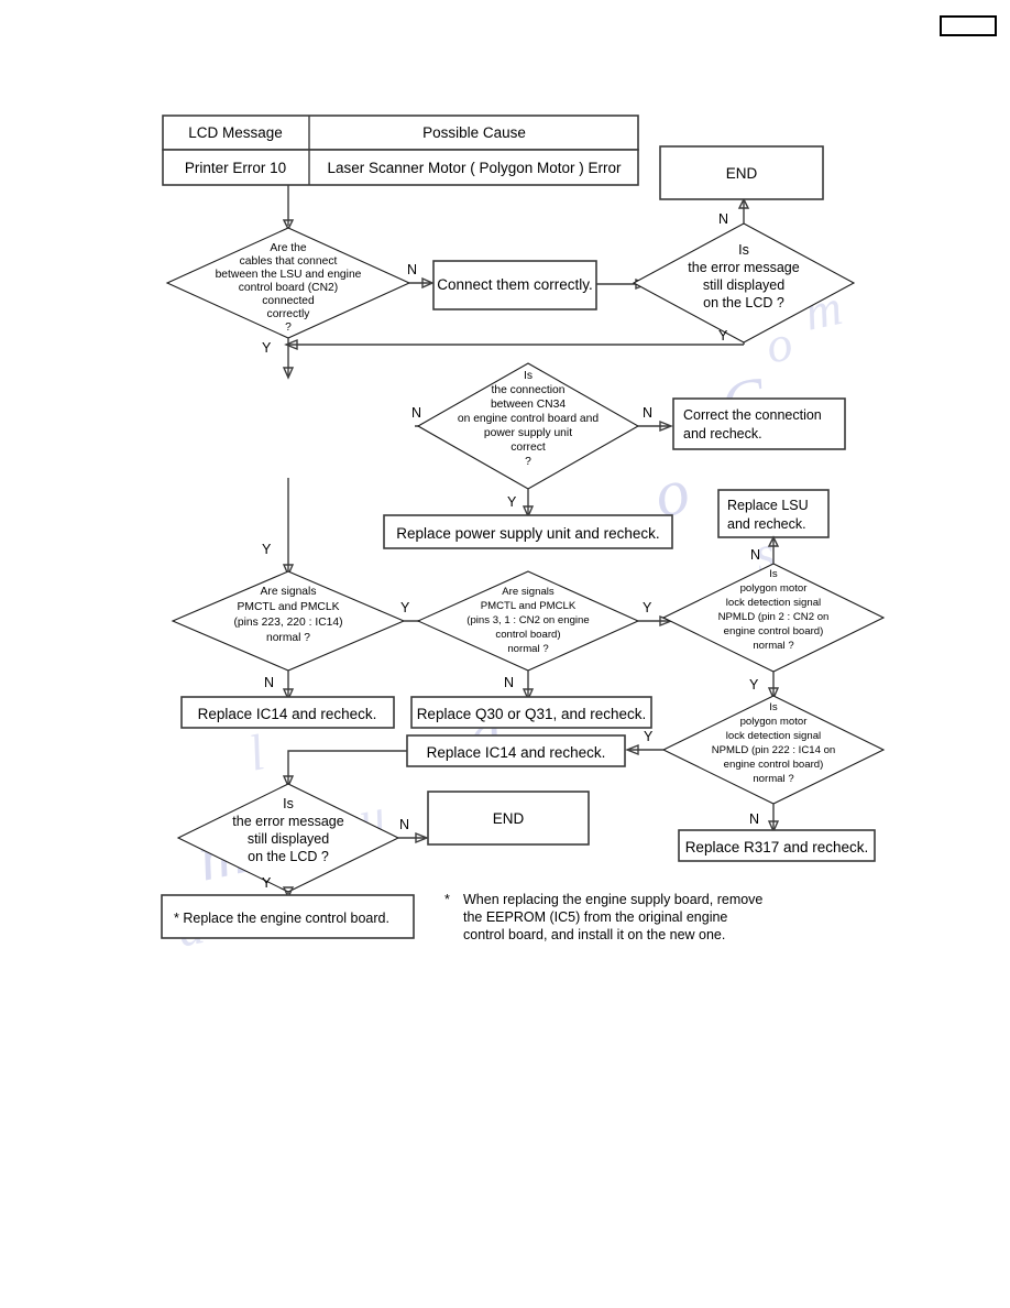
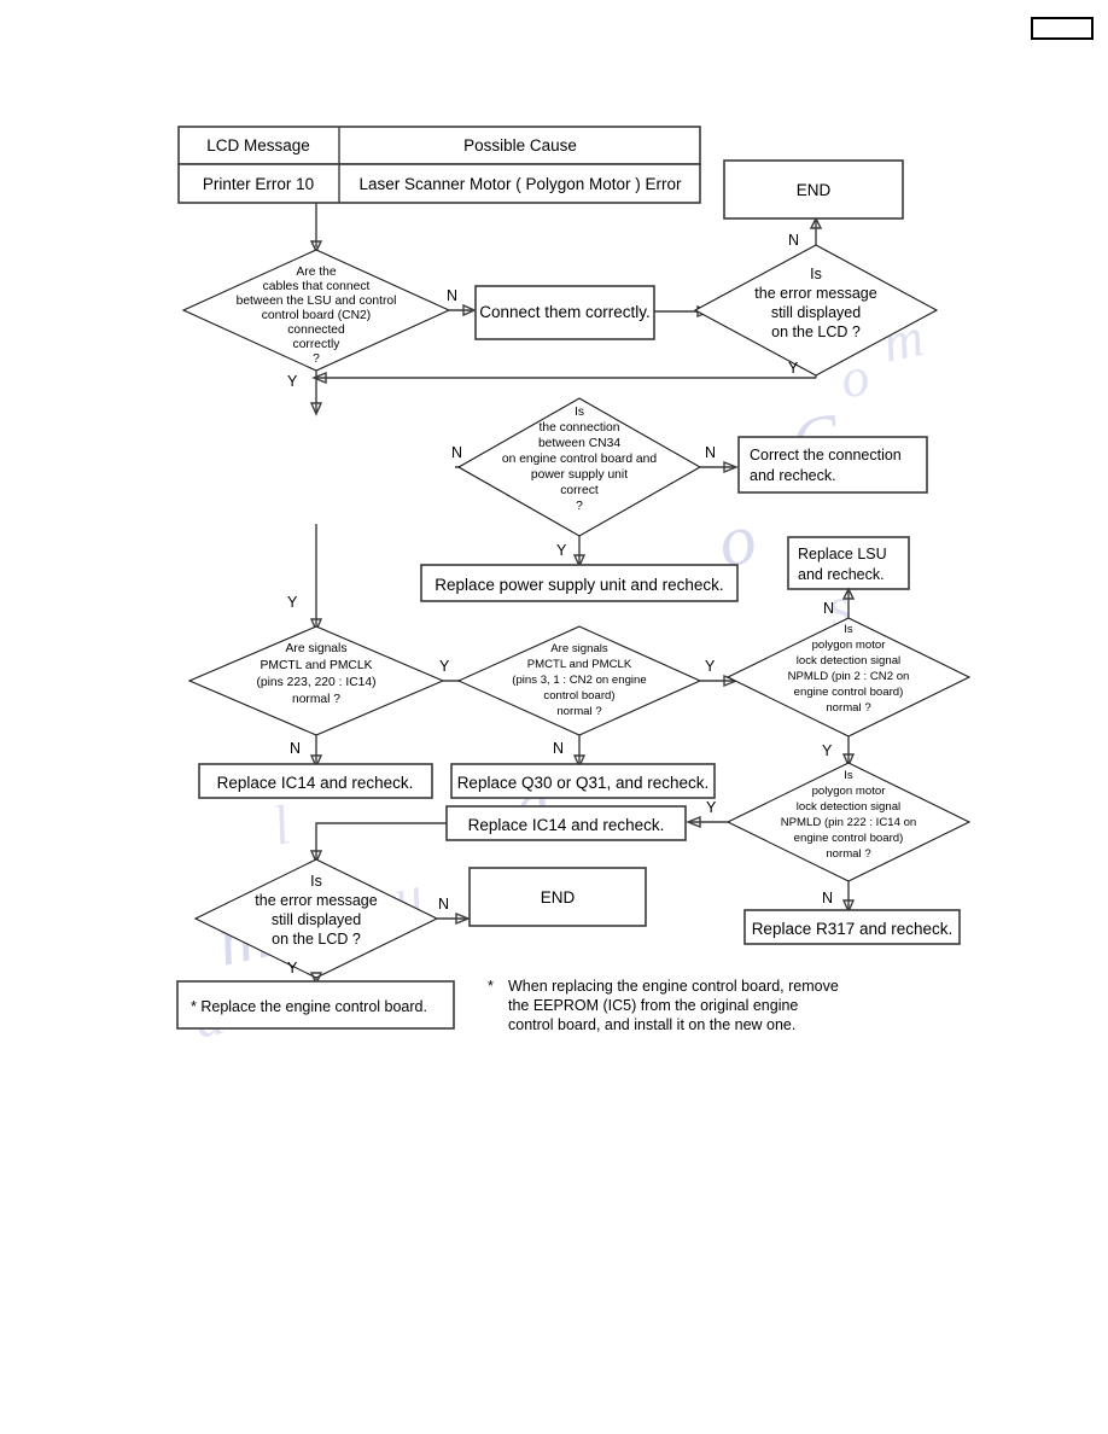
  LCD Message
  Possible Cause
  Printer Error 10
  Laser Scanner Motor ( Polygon Motor ) Error
  Are the
  cables that connect
- between the LSU and engine
+ between the LSU and control
  control board (CN2)
  connected
  correctly
  ?
  N
  Connect them correctly.
  Is
  the error message
  still displayed
  on the LCD ?
  N
  END
  Y
  Y
  N
  Is
  the connection
  between CN34
  on engine control board and
  power supply unit
  correct
  ?
  N
  Correct the connection
  and recheck.
  Y
  Replace power supply unit and recheck.
  Replace LSU
  and recheck.
  Y
  Are signals
  PMCTL and PMCLK
  (pins 223, 220 : IC14)
  normal ?
  Y
  N
  Are signals
  PMCTL and PMCLK
  (pins 3, 1 : CN2 on engine
  control board)
  normal ?
  Y
  N
  Is
  polygon motor
  lock detection signal
  NPMLD (pin 2 : CN2 on
  engine control board)
  normal ?
  N
  Y
  Is
  polygon motor
  lock detection signal
  NPMLD (pin 222 : IC14 on
  engine control board)
  normal ?
  Y
  N
  Replace IC14 and recheck.
  Replace Q30 or Q31, and recheck.
  Replace IC14 and recheck.
  Replace R317 and recheck.
  Is
  the error message
  still displayed
  on the LCD ?
  N
  END
  Y
  * Replace the engine control board.
  *
- When replacing the engine supply board, remove
+ When replacing the engine control board, remove
  the EEPROM (IC5) from the original engine
  control board, and install it on the new one.
